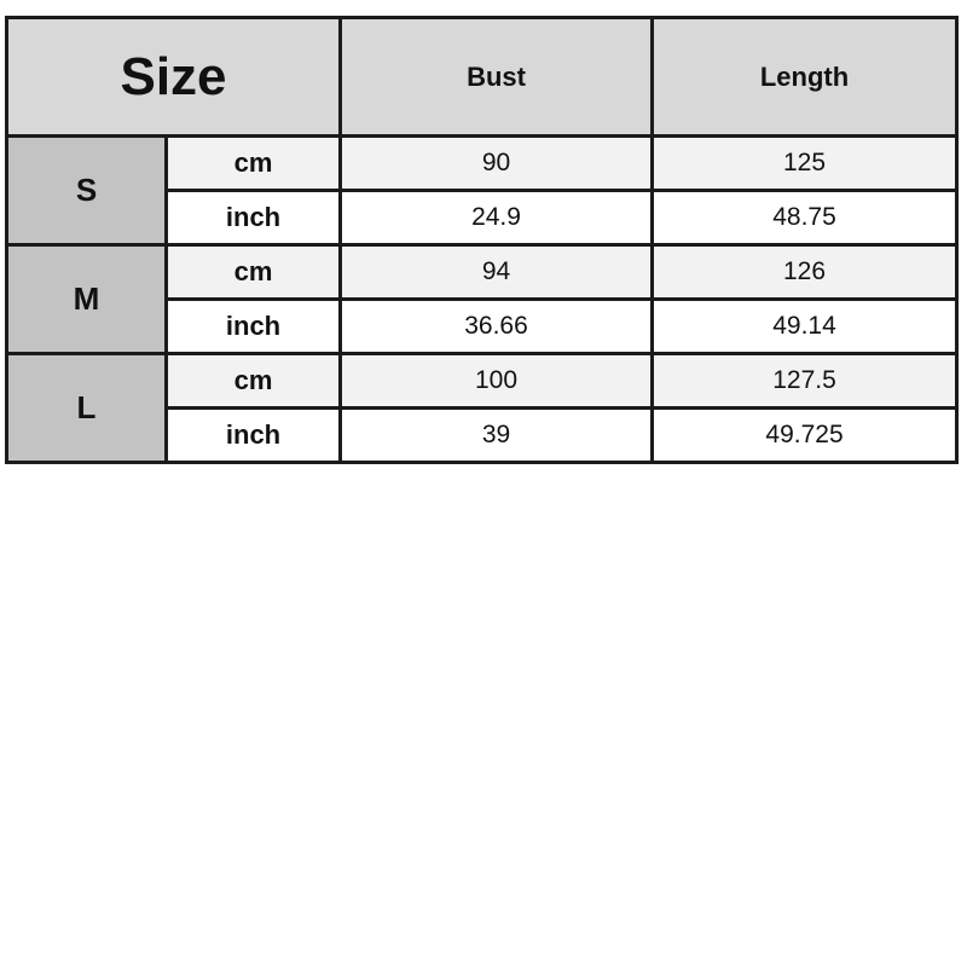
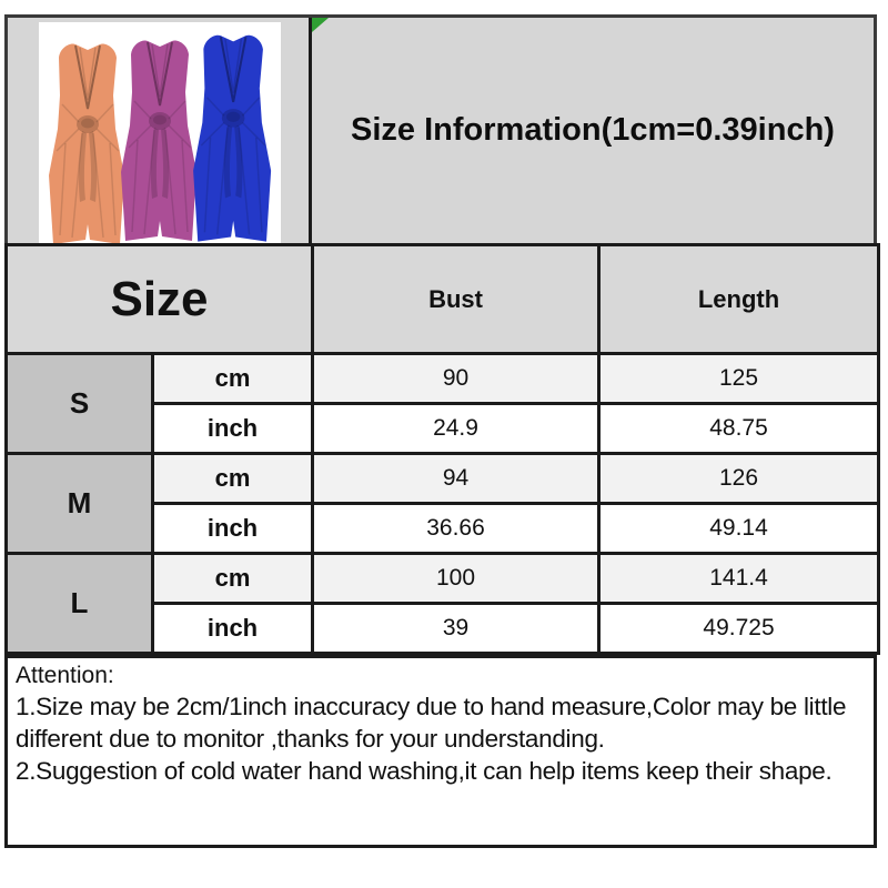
+ Size Information(1cm=0.39inch)
  Size	Bust	Length
  S	cm	90	125
  inch	24.9	48.75
  M	cm	94	126
  inch	36.66	49.14
- L	cm	100	127.5
+ L	cm	100	141.4
  inch	39	49.725
+ Attention:
+ 1.Size may be 2cm/1inch inaccuracy due to hand measure,Color may be little different due to monitor ,thanks for your understanding.
+ 2.Suggestion of cold water hand washing,it can help items keep their shape.
